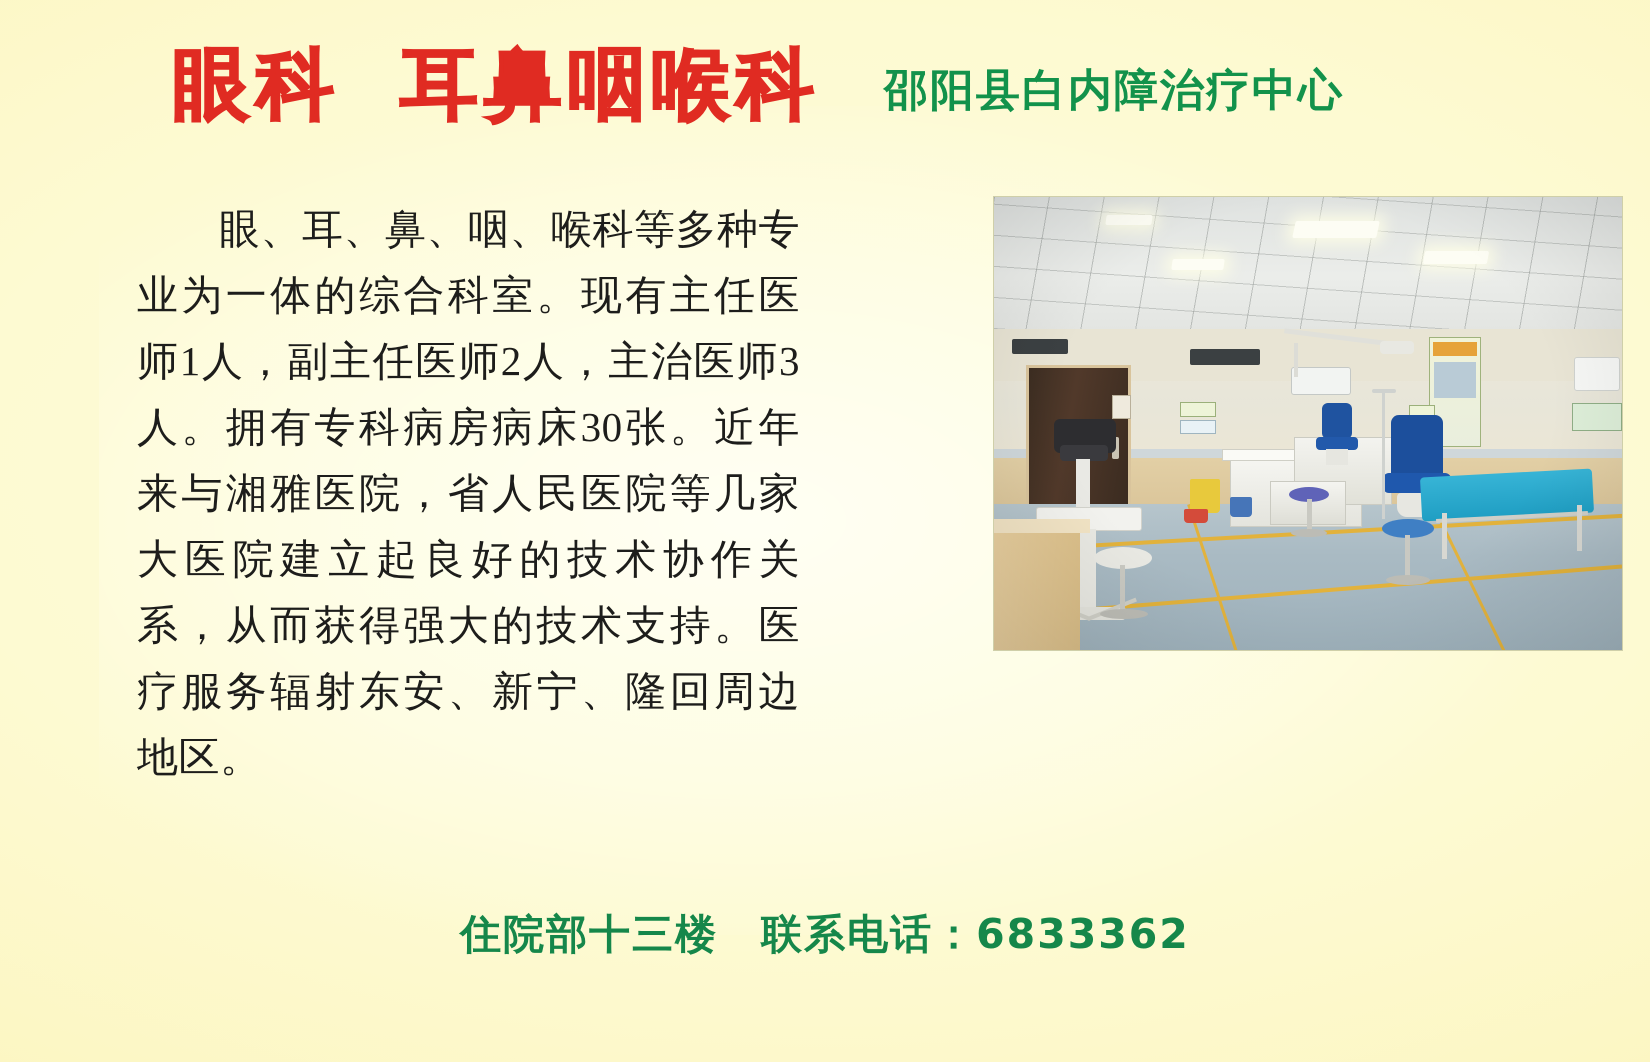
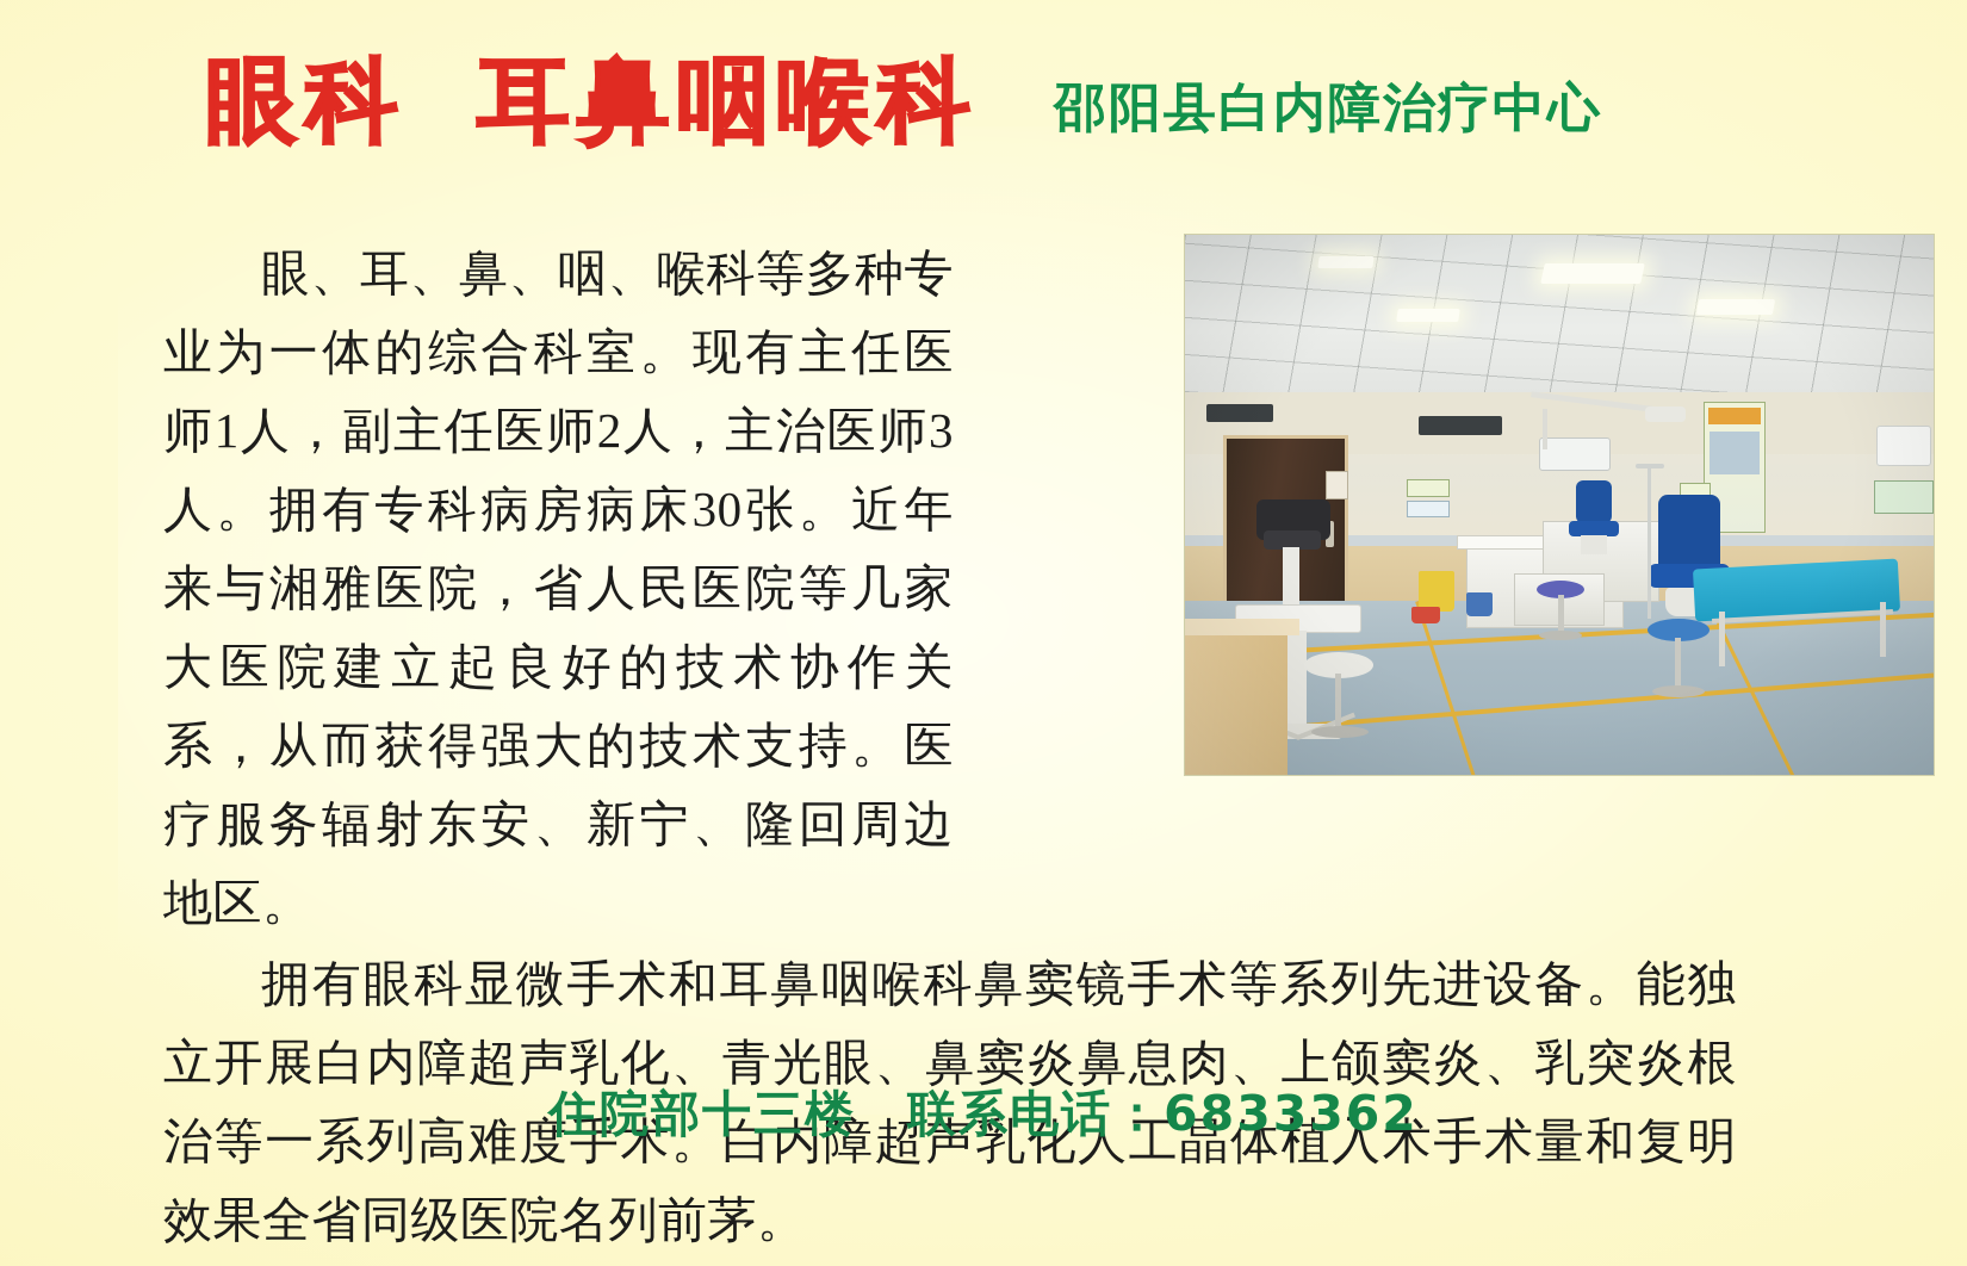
  眼科
  耳鼻咽喉科
  邵阳县白内障治疗中心
  眼、耳、鼻、咽、喉科等多种专业为一体的综合科室。现有主任医师1人，副主任医师2人，主治医师3人。拥有专科病房病床30张。近年来与湘雅医院，省人民医院等几家大医院建立起良好的技术协作关系，从而获得强大的技术支持。医疗服务辐射东安、新宁、隆回周边地区。
+ 拥有眼科显微手术和耳鼻咽喉科鼻窦镜手术等系列先进设备。能独立开展白内障超声乳化、青光眼、鼻窦炎鼻息肉、上颌窦炎、乳突炎根治等一系列高难度手术。白内障超声乳化人工晶体植入术手术量和复明效果全省同级医院名列前茅。
  住院部十三楼 联系电话：6833362
